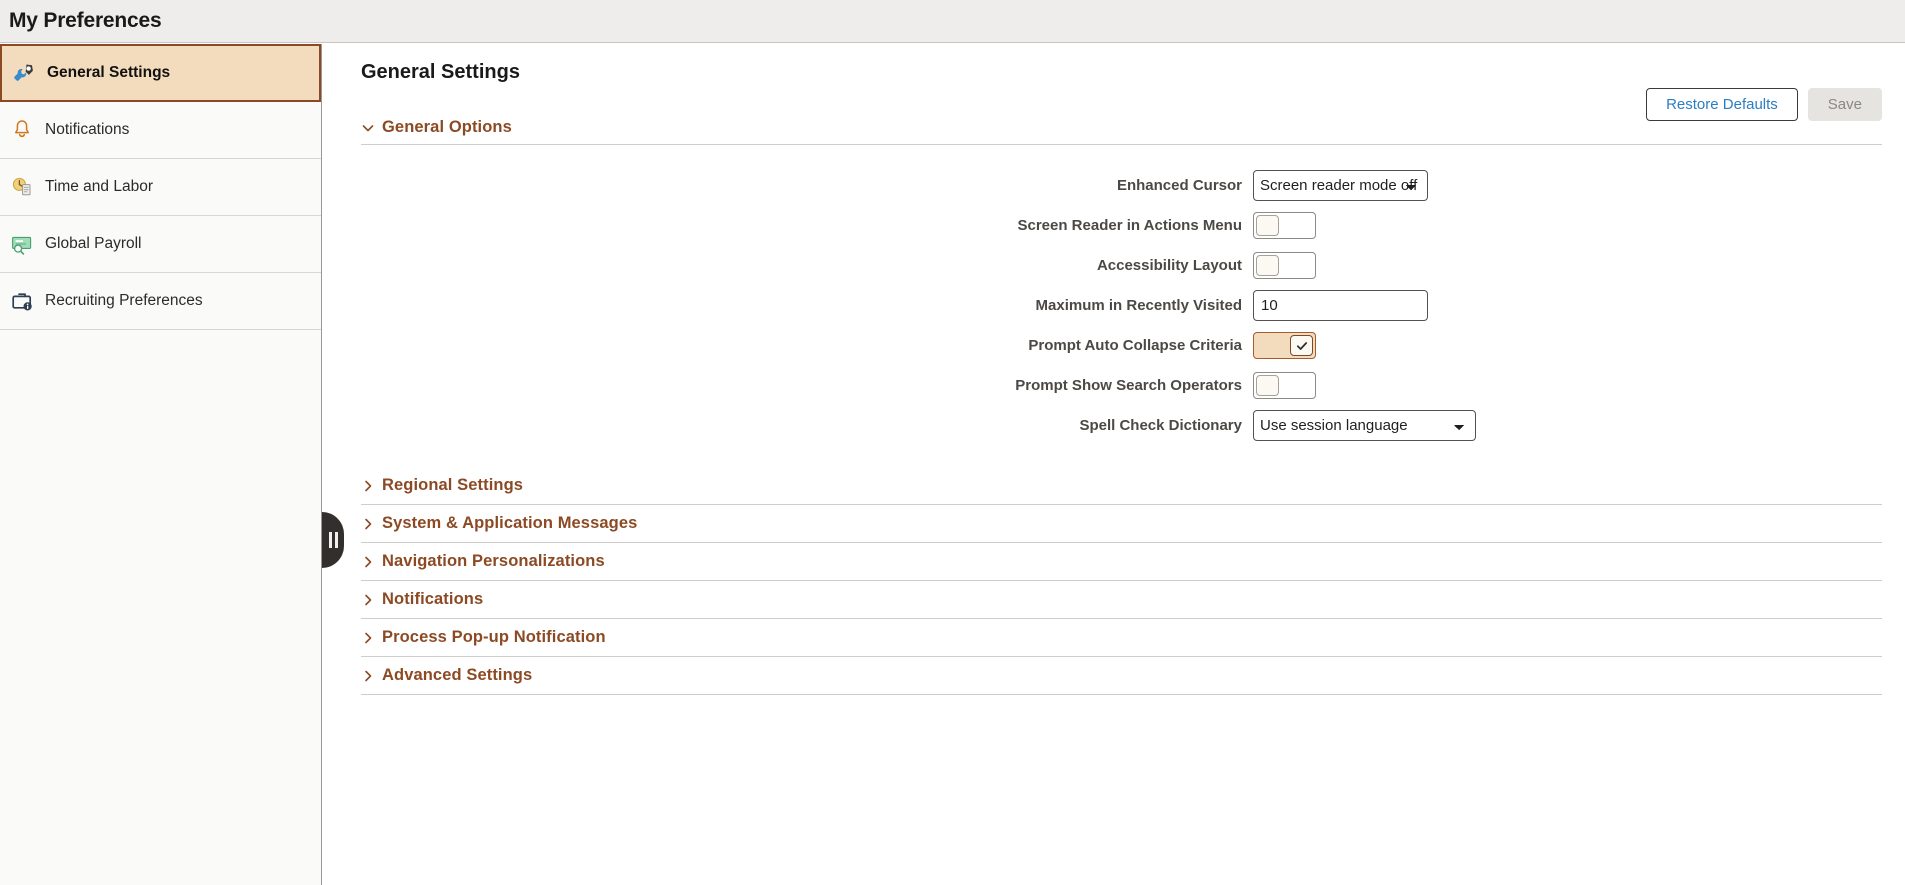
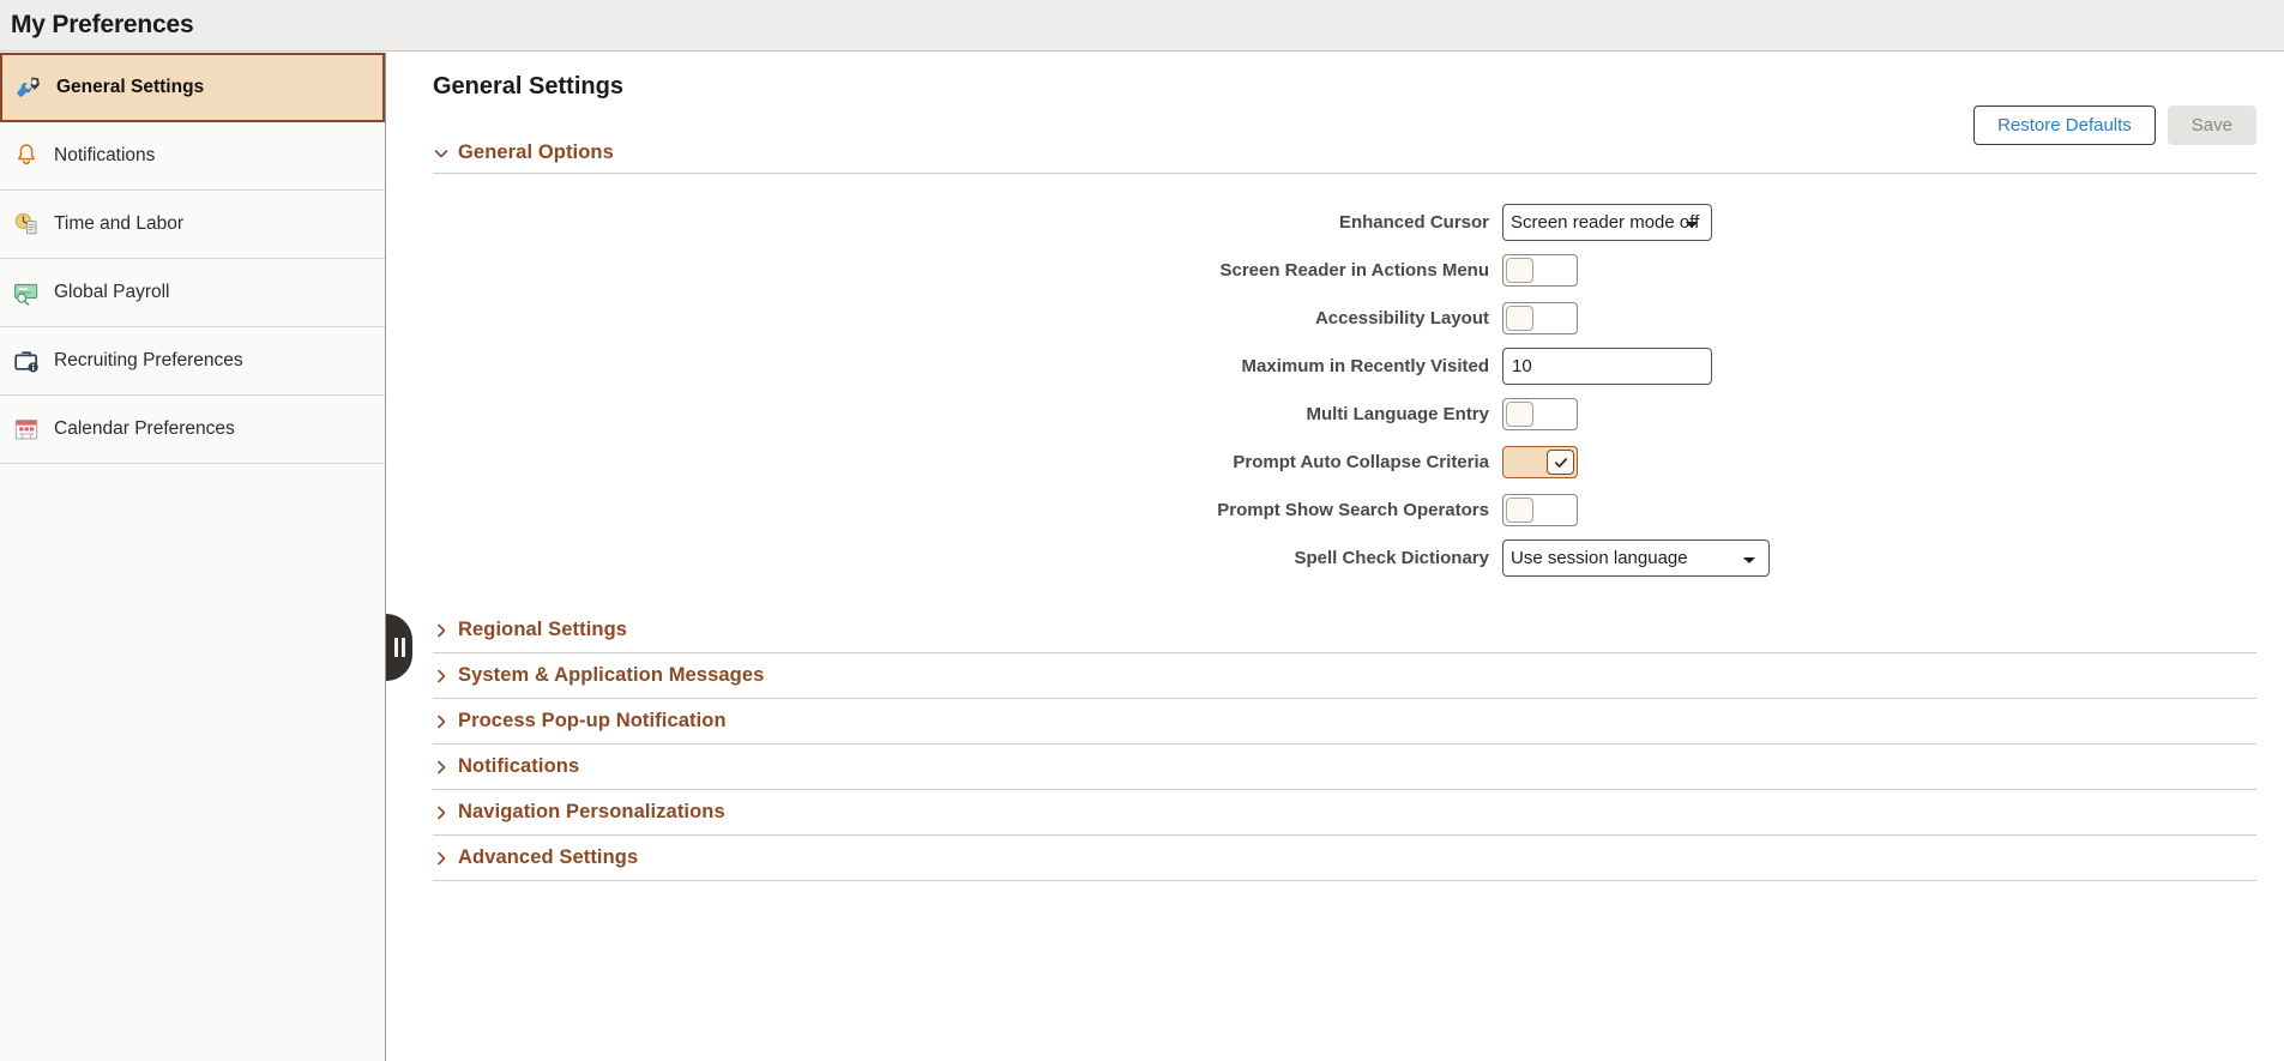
  My Preferences
  General Settings
  Notifications
  Time and Labor
  Global Payroll
  Recruiting Preferences
+ Calendar Preferences
  General Settings
  Restore Defaults
  Save
  General Options
  Enhanced Cursor
  Screen reader mode off
  Screen Reader in Actions Menu
  Accessibility Layout
  Maximum in Recently Visited
  10
+ Multi Language Entry
  Prompt Auto Collapse Criteria
  Prompt Show Search Operators
  Spell Check Dictionary
  Use session language
  Regional Settings
  System & Application Messages
- Navigation Personalizations
+ Process Pop-up Notification
  Notifications
- Process Pop-up Notification
+ Navigation Personalizations
  Advanced Settings
